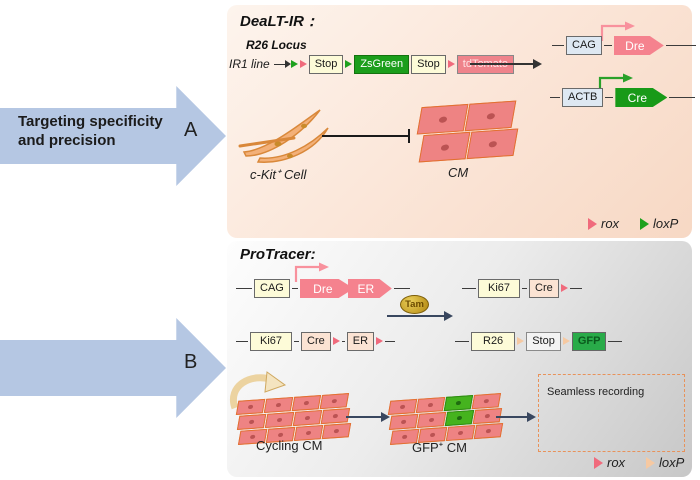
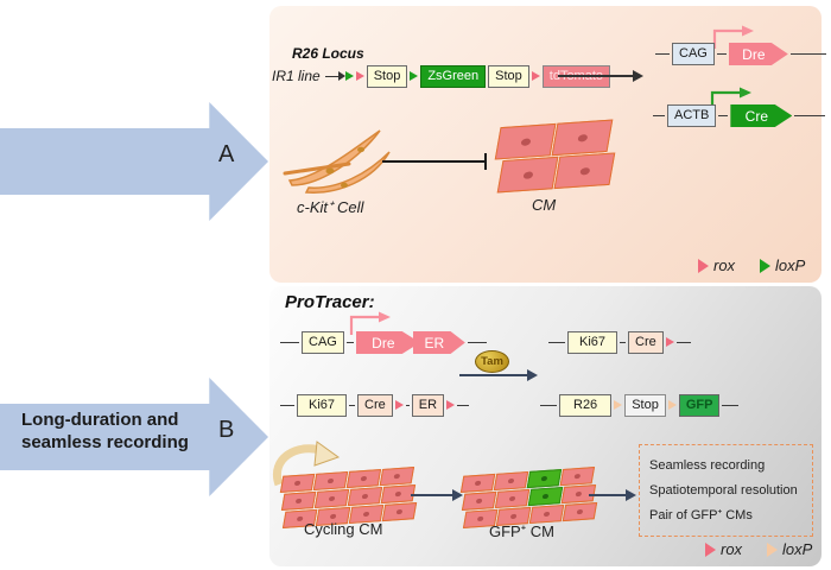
- Targeting specificity
- and precision
  A
+ Long-duration and
+ seamless recording
  B
- DeaLT-IR：
  R26 Locus
  IR1 line
  Stop
  ZsGreen
  Stop
  CAG
  Dre
  ACTB
  Cre
  c-Kit⁺ Cell
  CM
  rox
  loxP
  ProTracer:
  CAG
  Dre
  ER
  Ki67
  Cre
  ER
  Tam
  Ki67
  Cre
  R26
  Stop
  GFP
  Cycling CM
  GFP⁺ CM
  Seamless recording
+ Spatiotemporal resolution
+ Pair of GFP⁺ CMs
  rox
  loxP
